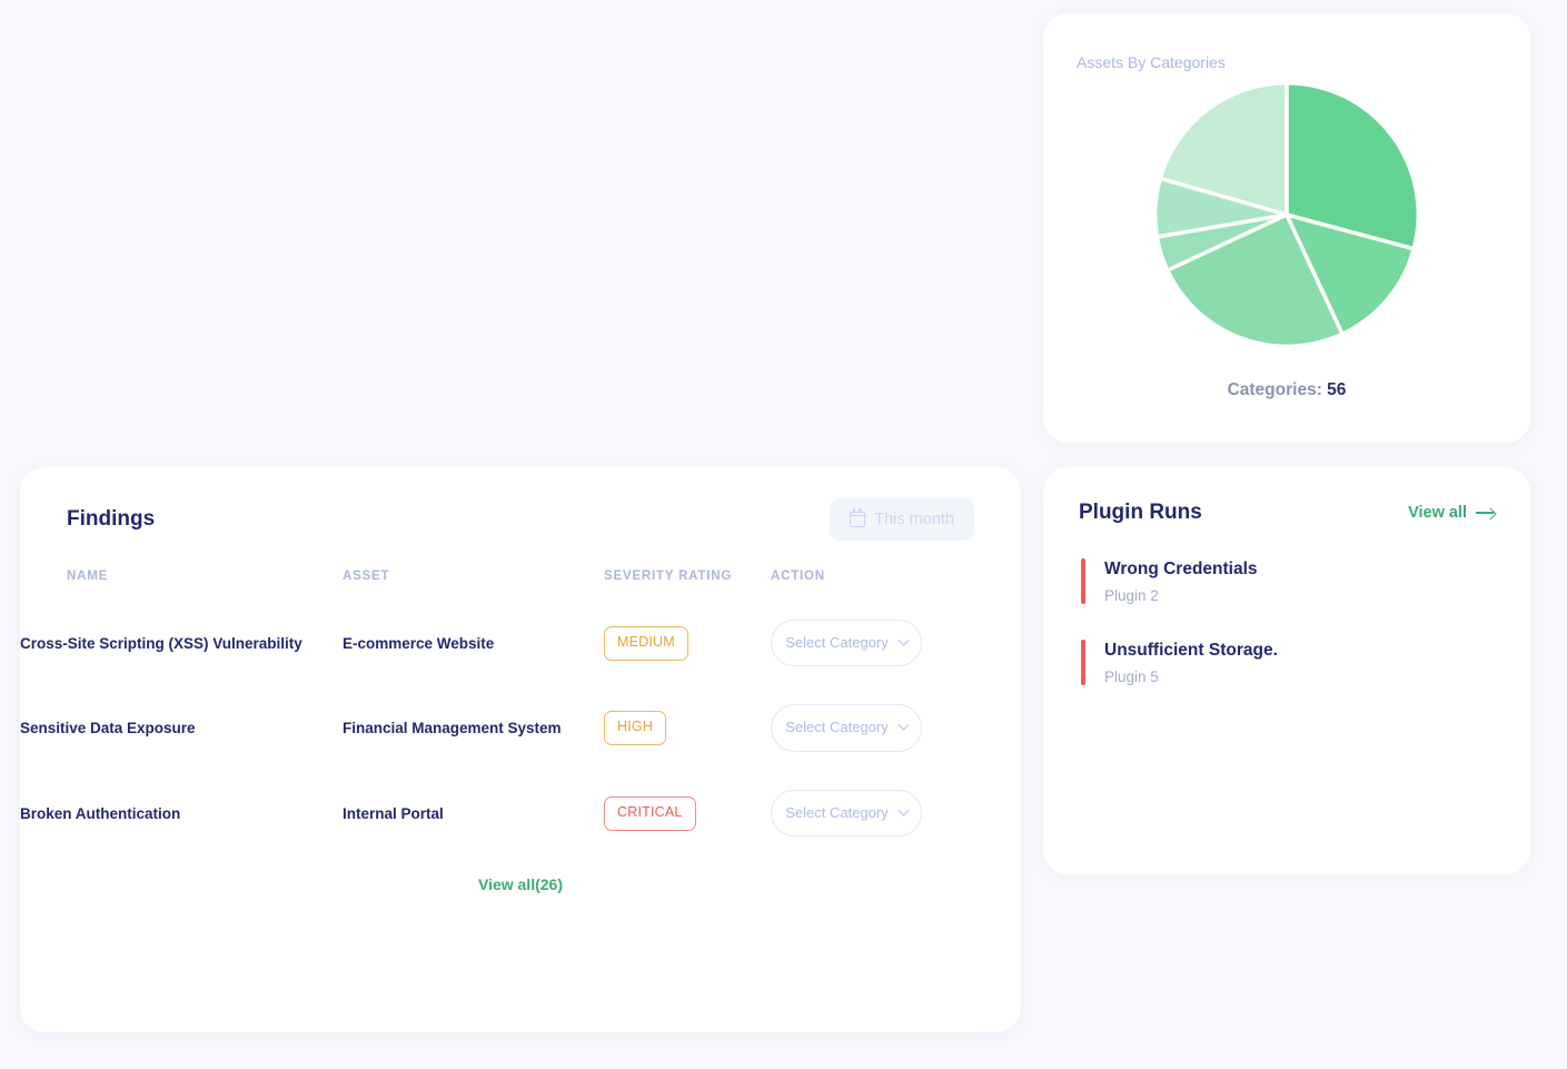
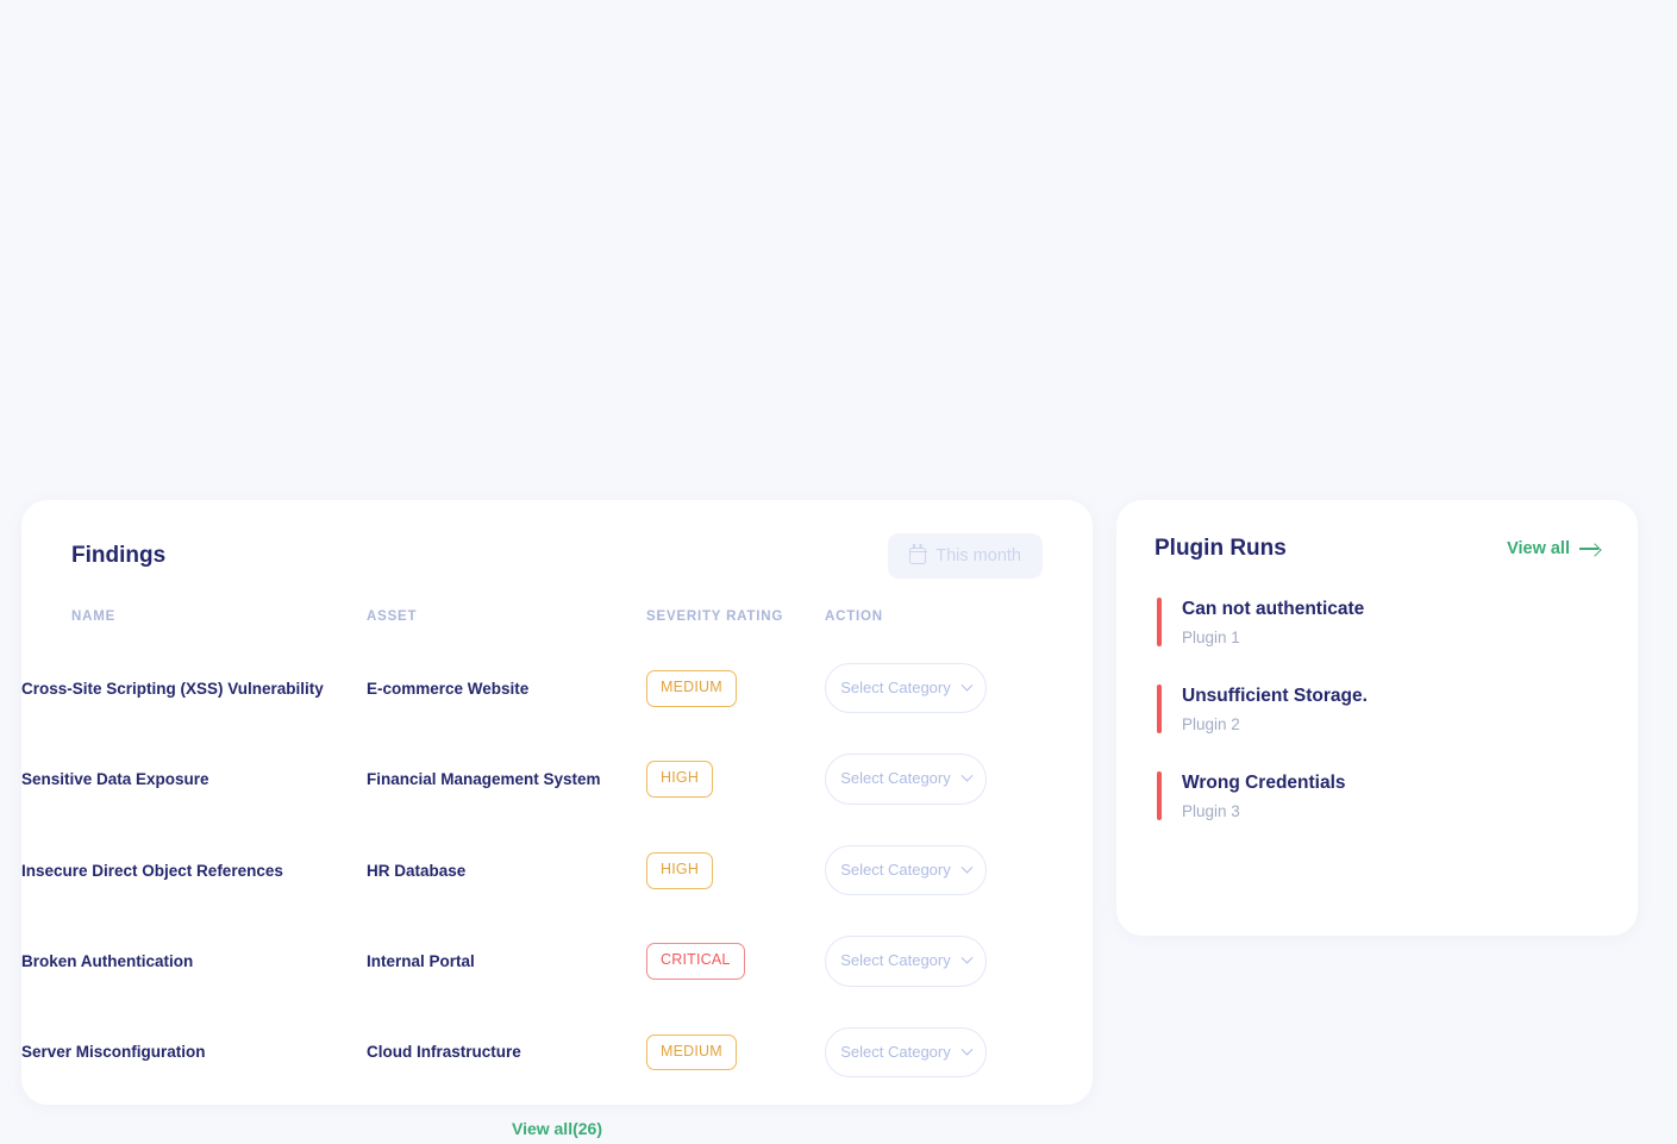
- Assets By Categories
- Categories: 56
  Findings
  This month
  NAME	ASSET	SEVERITY RATING	ACTION
  Cross-Site Scripting (XSS) Vulnerability	E-commerce Website	MEDIUM	Select Category
  Sensitive Data Exposure	Financial Management System	HIGH	Select Category
+ Insecure Direct Object References	HR Database	HIGH	Select Category
  Broken Authentication	Internal Portal	CRITICAL	Select Category
+ Server Misconfiguration	Cloud Infrastructure	MEDIUM	Select Category
  View all(26)
  Plugin Runs
  View all
+ Can not authenticate
+ Plugin 1
- Wrong Credentials
+ Unsufficient Storage.
  Plugin 2
- Unsufficient Storage.
+ Wrong Credentials
- Plugin 5
+ Plugin 3
